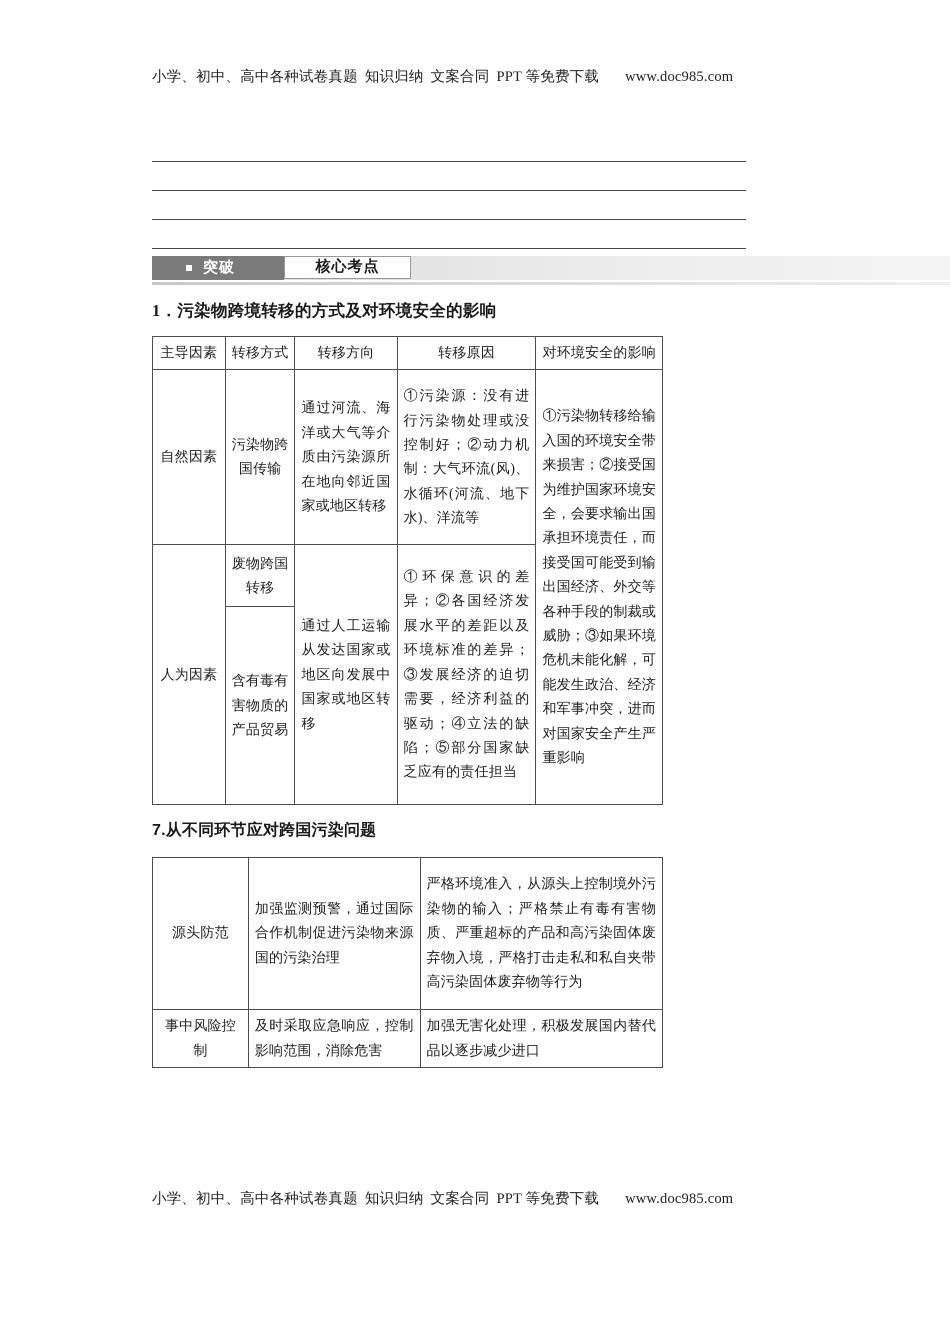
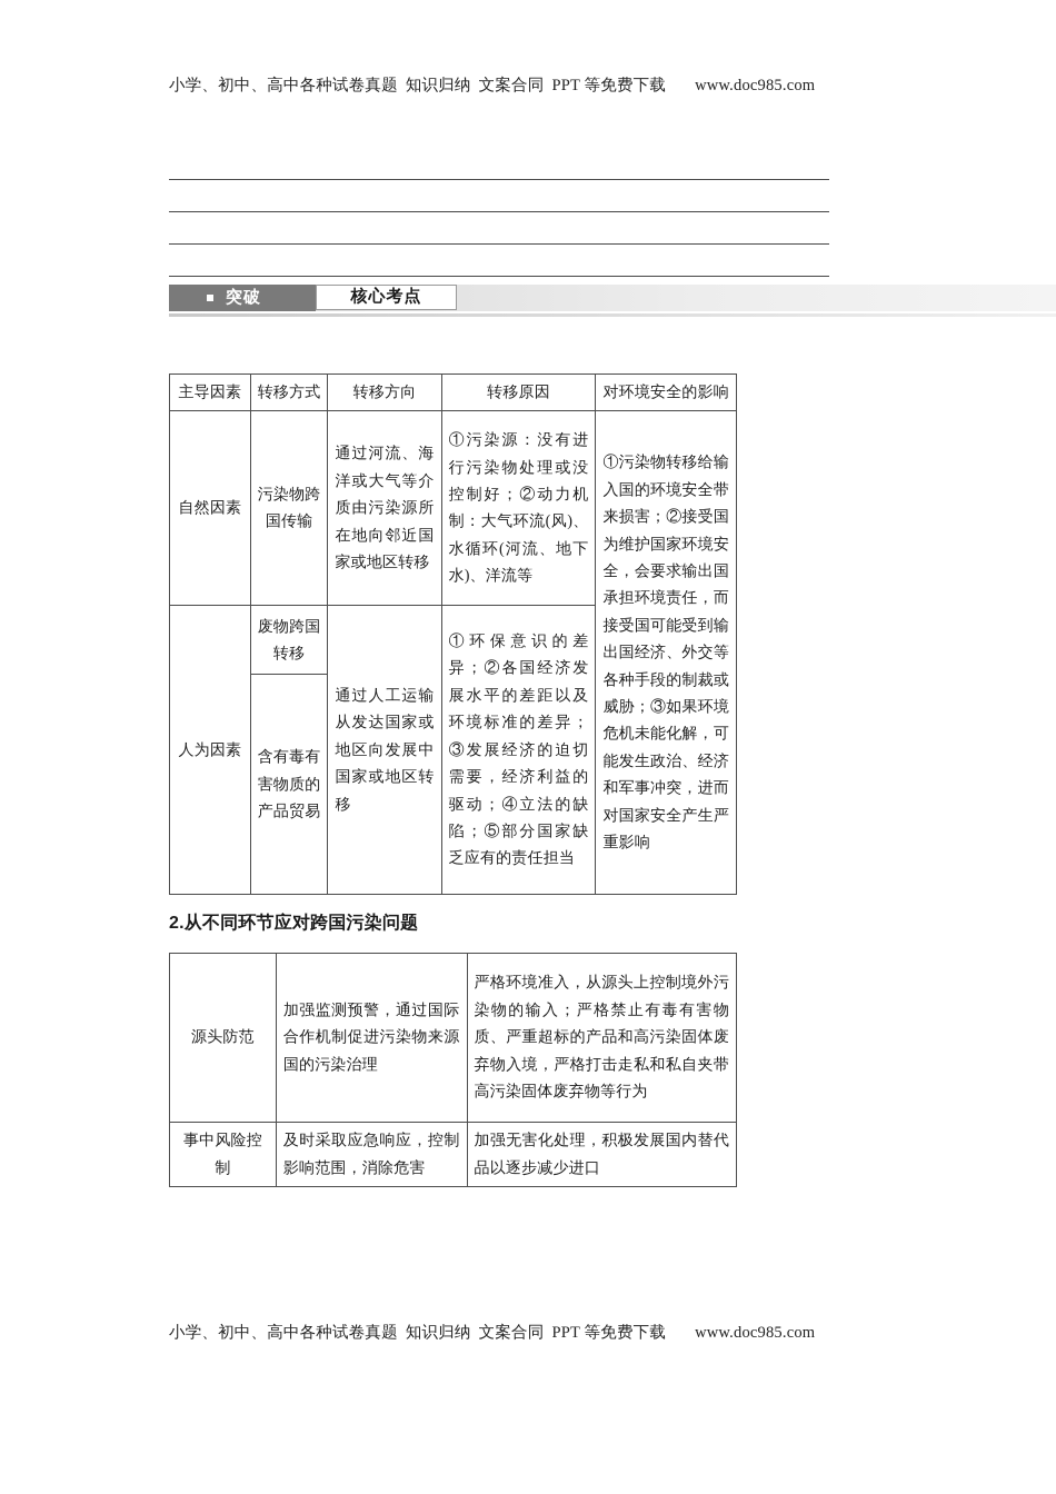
  小学、初中、高中各种试卷真题 知识归纳 文案合同 PPT 等免费下载 www.doc985.com
  突破
  核心考点
- 1．污染物跨境转移的方式及对环境安全的影响
  主导因素	转移方式	转移方向	转移原因	对环境安全的影响
  自然因素	污染物跨国传输	通过河流、海洋或大气等介质由污染源所在地向邻近国家或地区转移	①污染源：没有进行污染物处理或没控制好；②动力机制：大气环流(风)、水循环(河流、地下水)、洋流等	①污染物转移给输入国的环境安全带来损害；②接受国为维护国家环境安全，会要求输出国承担环境责任，而接受国可能受到输出国经济、外交等各种手段的制裁或威胁；③如果环境危机未能化解，可能发生政治、经济和军事冲突，进而对国家安全产生严重影响
  人为因素	废物跨国转移	通过人工运输从发达国家或地区向发展中国家或地区转移	①环保意识的差异；②各国经济发展水平的差距以及环境标准的差异；③发展经济的迫切需要，经济利益的驱动；④立法的缺陷；⑤部分国家缺乏应有的责任担当
  含有毒有害物质的产品贸易
- 7.从不同环节应对跨国污染问题
+ 2.从不同环节应对跨国污染问题
  源头防范	加强监测预警，通过国际合作机制促进污染物来源国的污染治理	严格环境准入，从源头上控制境外污染物的输入；严格禁止有毒有害物质、严重超标的产品和高污染固体废弃物入境，严格打击走私和私自夹带高污染固体废弃物等行为
  事中风险控制	及时采取应急响应，控制影响范围，消除危害	加强无害化处理，积极发展国内替代品以逐步减少进口
  小学、初中、高中各种试卷真题 知识归纳 文案合同 PPT 等免费下载 www.doc985.com
